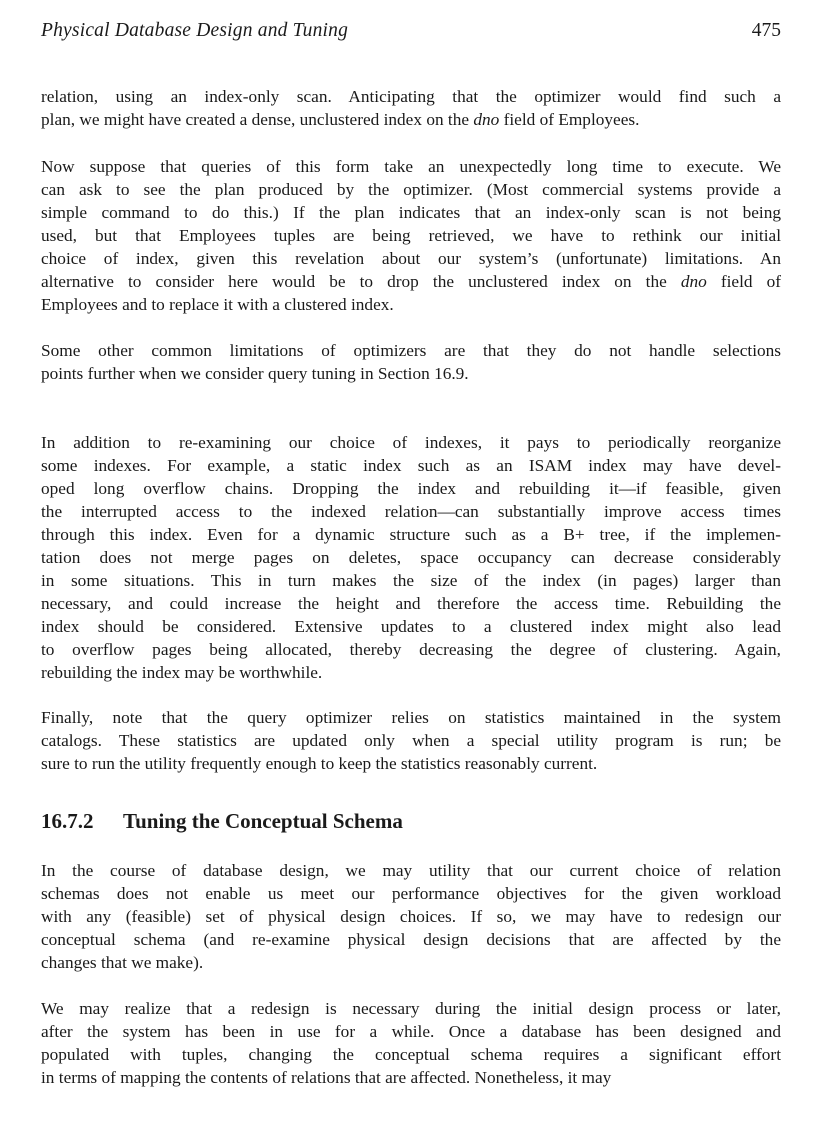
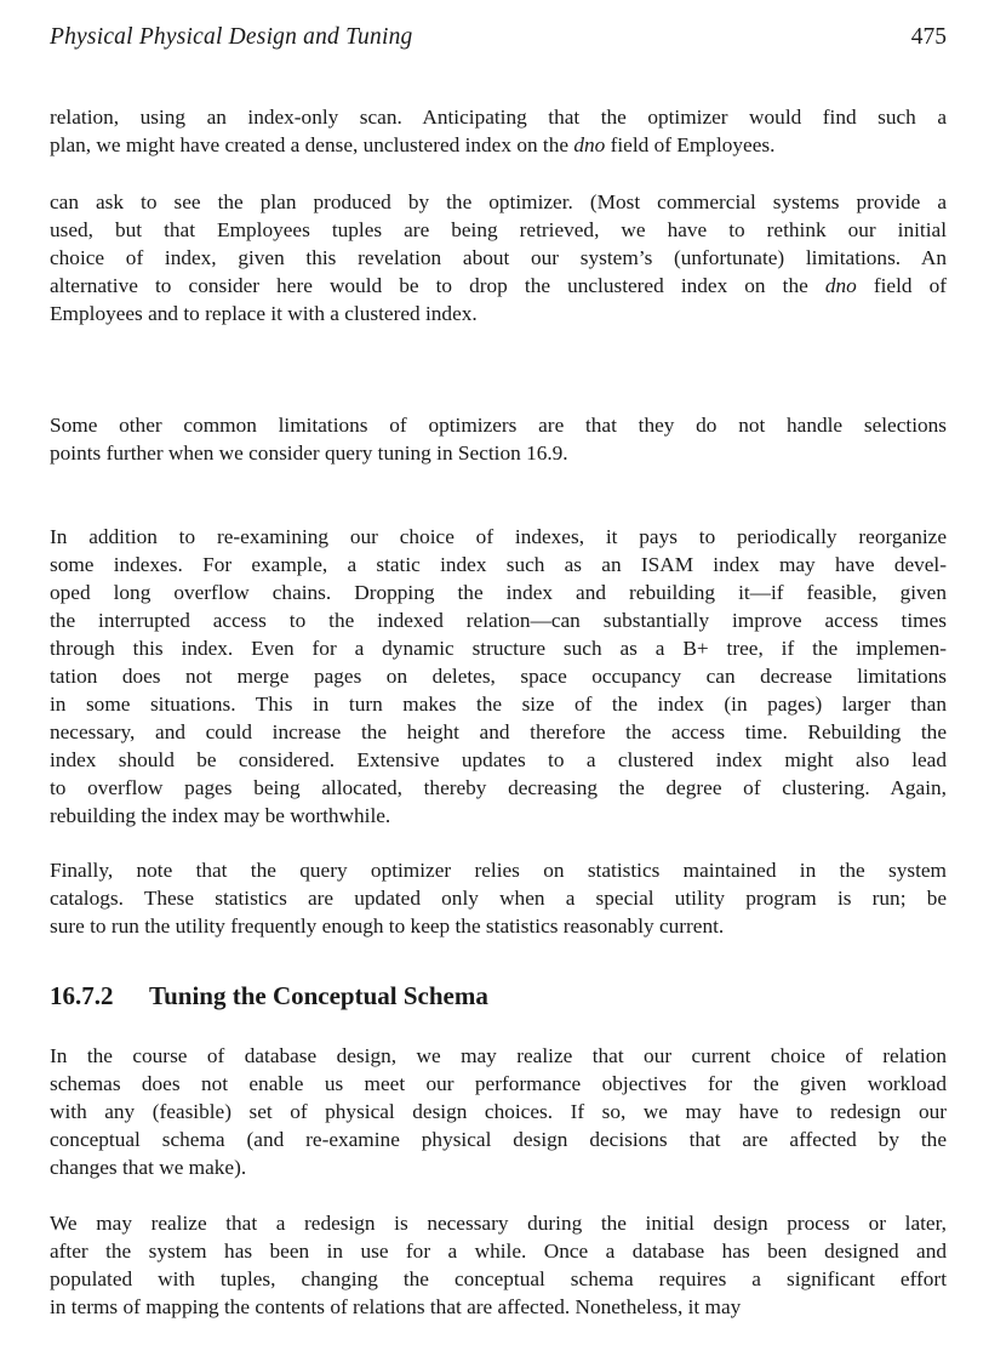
- Physical Database Design and Tuning
+ Physical Physical Design and Tuning
  475
  relation, using an index-only scan. Anticipating that the optimizer would find such a
  plan, we might have created a dense, unclustered index on the dno field of Employees.
- Now suppose that queries of this form take an unexpectedly long time to execute. We
  can ask to see the plan produced by the optimizer. (Most commercial systems provide a
- simple command to do this.) If the plan indicates that an index-only scan is not being
  used, but that Employees tuples are being retrieved, we have to rethink our initial
  choice of index, given this revelation about our system’s (unfortunate) limitations. An
  alternative to consider here would be to drop the unclustered index on the dno field of
  Employees and to replace it with a clustered index.
  Some other common limitations of optimizers are that they do not handle selections
  points further when we consider query tuning in Section 16.9.
  In addition to re-examining our choice of indexes, it pays to periodically reorganize
  some indexes. For example, a static index such as an ISAM index may have devel-
  oped long overflow chains. Dropping the index and rebuilding it—if feasible, given
  the interrupted access to the indexed relation—can substantially improve access times
  through this index. Even for a dynamic structure such as a B+ tree, if the implemen-
- tation does not merge pages on deletes, space occupancy can decrease considerably
+ tation does not merge pages on deletes, space occupancy can decrease limitations
  in some situations. This in turn makes the size of the index (in pages) larger than
  necessary, and could increase the height and therefore the access time. Rebuilding the
  index should be considered. Extensive updates to a clustered index might also lead
  to overflow pages being allocated, thereby decreasing the degree of clustering. Again,
  rebuilding the index may be worthwhile.
  Finally, note that the query optimizer relies on statistics maintained in the system
  catalogs. These statistics are updated only when a special utility program is run; be
  sure to run the utility frequently enough to keep the statistics reasonably current.
  16.7.2 Tuning the Conceptual Schema
- In the course of database design, we may utility that our current choice of relation
+ In the course of database design, we may realize that our current choice of relation
  schemas does not enable us meet our performance objectives for the given workload
  with any (feasible) set of physical design choices. If so, we may have to redesign our
  conceptual schema (and re-examine physical design decisions that are affected by the
  changes that we make).
  We may realize that a redesign is necessary during the initial design process or later,
  after the system has been in use for a while. Once a database has been designed and
  populated with tuples, changing the conceptual schema requires a significant effort
  in terms of mapping the contents of relations that are affected. Nonetheless, it may
